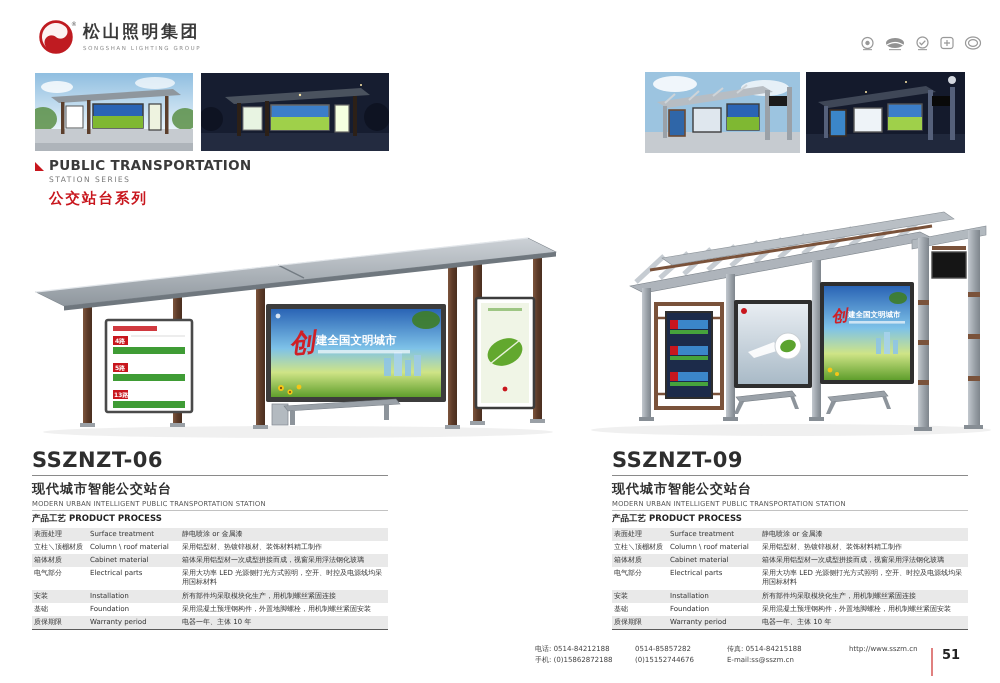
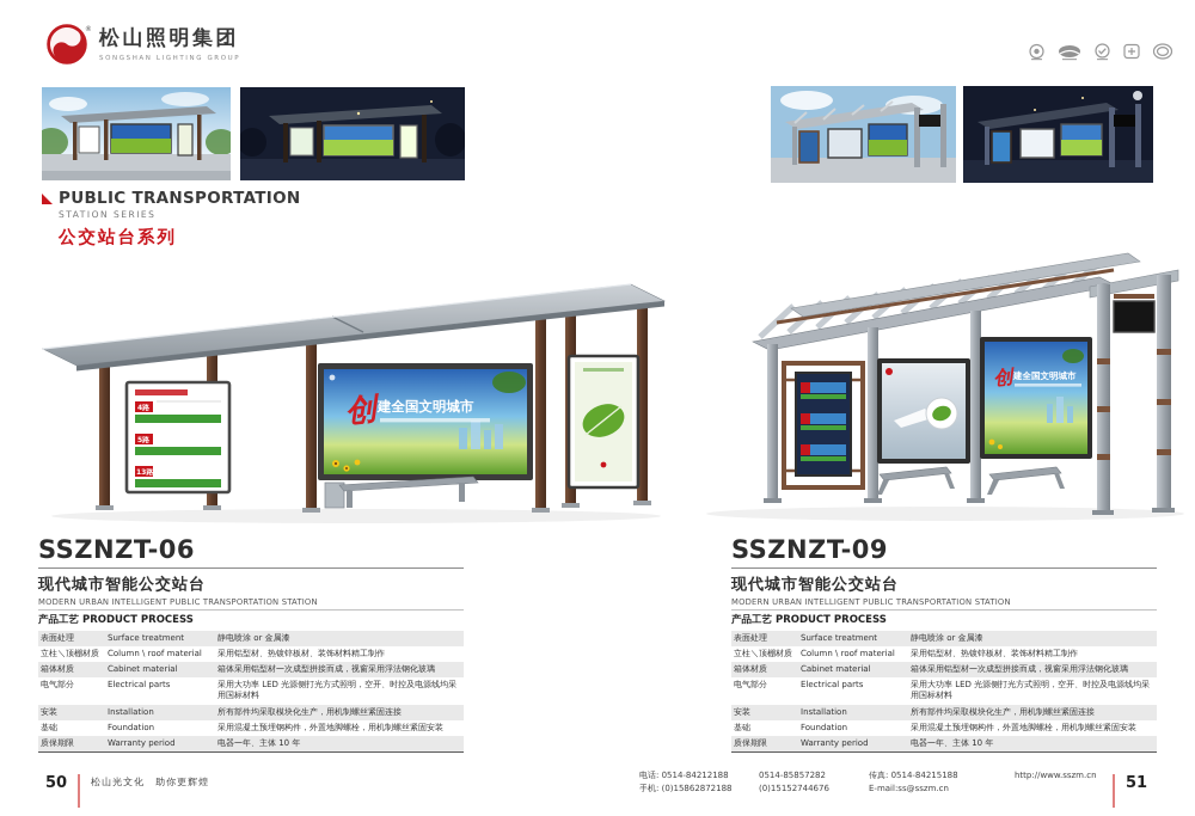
  松山照明集团
  PUBLIC TRANSPORTATION
  STATION SERIES
  公交站台系列
  建全国文明城市
  建全国文明城市
  SSZNZT-06
  现代城市智能公交站台
  MODERN URBAN INTELLIGENT PUBLIC TRANSPORTATION STATION
  SSZNZT-09
  现代城市智能公交站台
  MODERN URBAN INTELLIGENT PUBLIC TRANSPORTATION STATION
  产品工艺 PRODUCT PROCESS
  表面处理
  Surface treatment
  静电喷涂 or 金属漆
  立柱＼顶棚材质
  Column \ roof material
  采用铝型材、热镀锌板材、装饰材料精工制作
  箱体材质
  Cabinet material
  箱体采用铝型材一次成型拼接而成，视窗采用浮法钢化玻璃
  电气部分
  Electrical parts
  采用大功率 LED 光源侧打光方式照明，空开、时控及电源线均采用国标材料
  安装
  Installation
  所有部件均采取模块化生产，用机制螺丝紧固连接
  基础
  Foundation
  采用混凝土预埋钢构件，外置地脚螺栓，用机制螺丝紧固安装
  质保期限
  Warranty period
  电器一年、主体 10 年
  产品工艺 PRODUCT PROCESS
  表面处理
  Surface treatment
  静电喷涂 or 金属漆
  立柱＼顶棚材质
  Column \ roof material
  采用铝型材、热镀锌板材、装饰材料精工制作
  箱体材质
  Cabinet material
  箱体采用铝型材一次成型拼接而成，视窗采用浮法钢化玻璃
  电气部分
  Electrical parts
  采用大功率 LED 光源侧打光方式照明，空开、时控及电源线均采用国标材料
  安装
  Installation
  所有部件均采取模块化生产，用机制螺丝紧固连接
  基础
  Foundation
  采用混凝土预埋钢构件，外置地脚螺栓，用机制螺丝紧固安装
  质保期限
  Warranty period
  电器一年、主体 10 年
+ 50
+ 松山光文化 助你更辉煌
  电话: 0514-84212188
  0514-85857282
  传真: 0514-84215188
  http://www.sszm.cn
  手机: (0)15862872188
  (0)15152744676
  E-mail:ss@sszm.cn
  51
